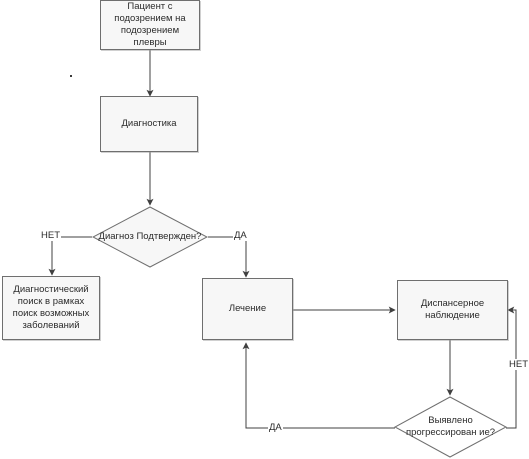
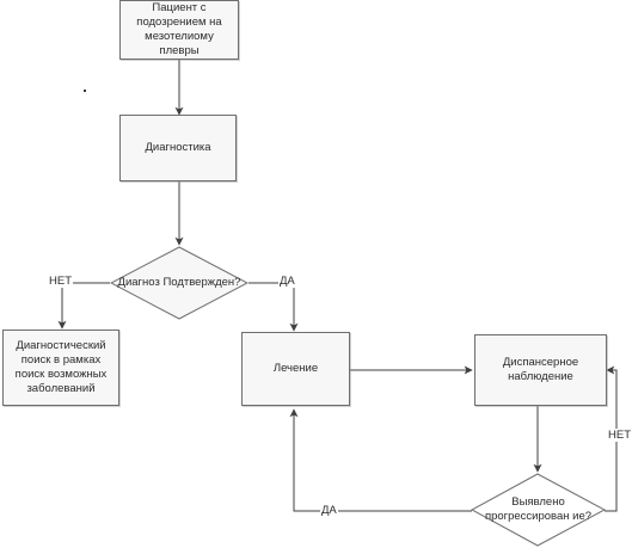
- Пациент с подозрением на подозрением плевры
+ Пациент с подозрением на мезотелиому плевры
  Диагностика
  Диагноз Подтвержден?
  Диагностический поиск в рамках поиск возможных заболеваний
  Лечение
  Диспансерное наблюдение
  Выявлено прогрессирован ие?
  НЕТ
  ДА
  ДА
  НЕТ
